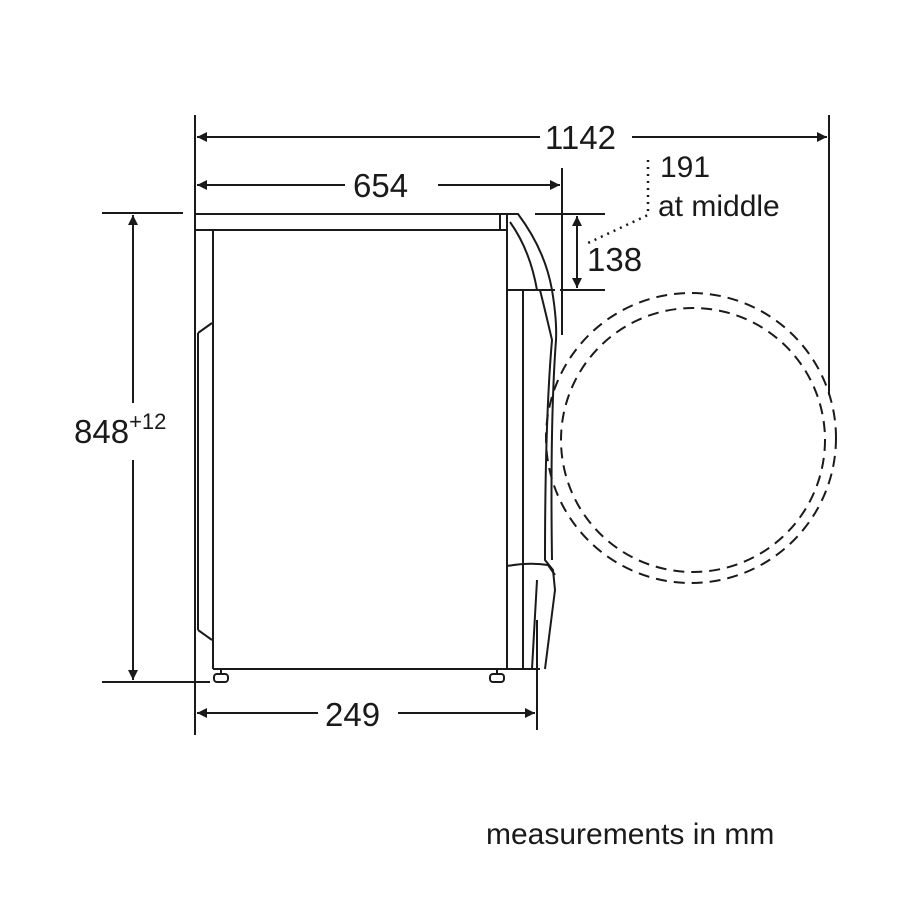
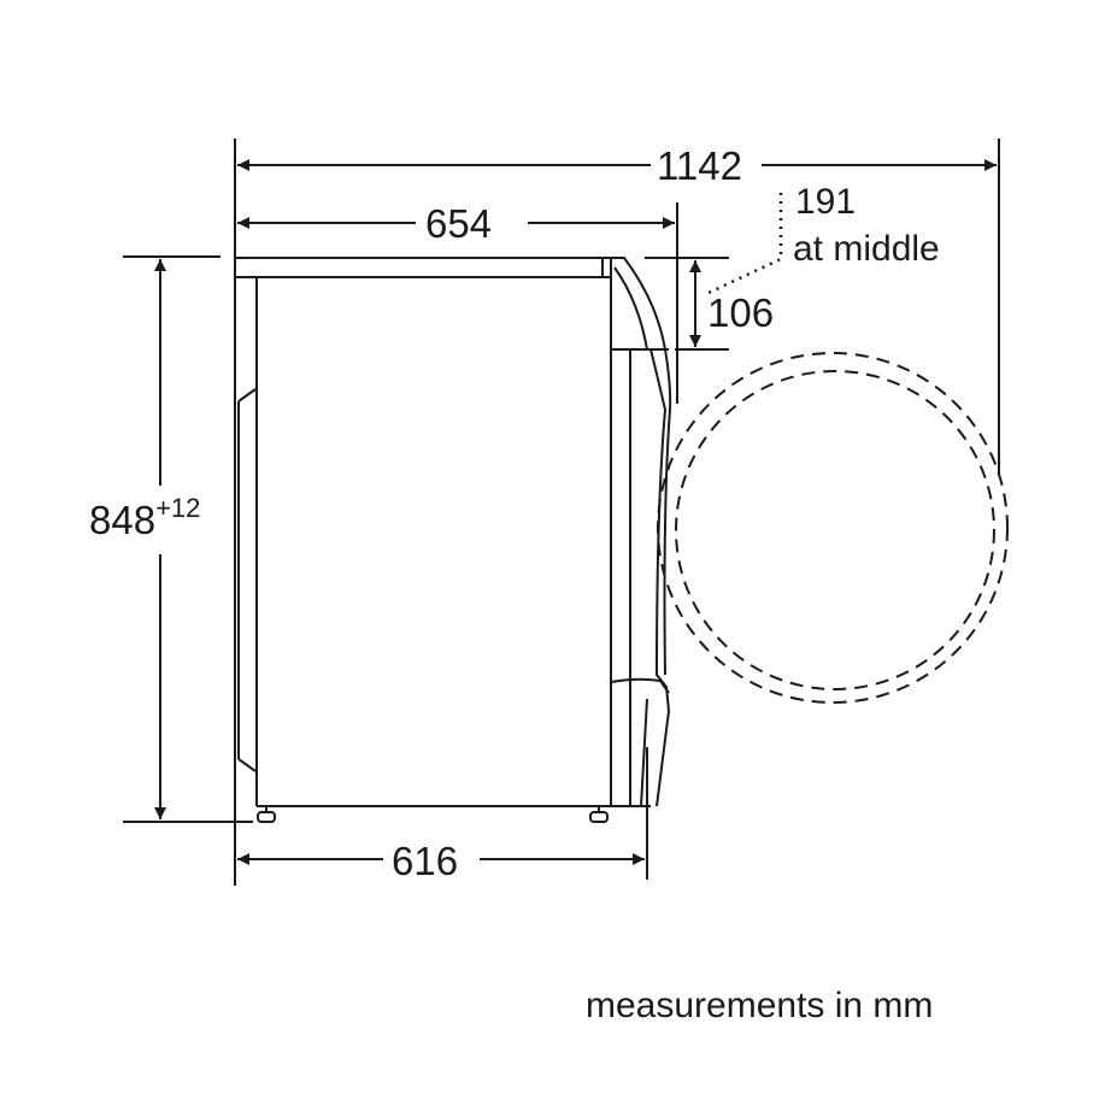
  1142
  654
  848+12
- 249
+ 616
- 138
+ 106
  191
  at middle
  measurements in mm
